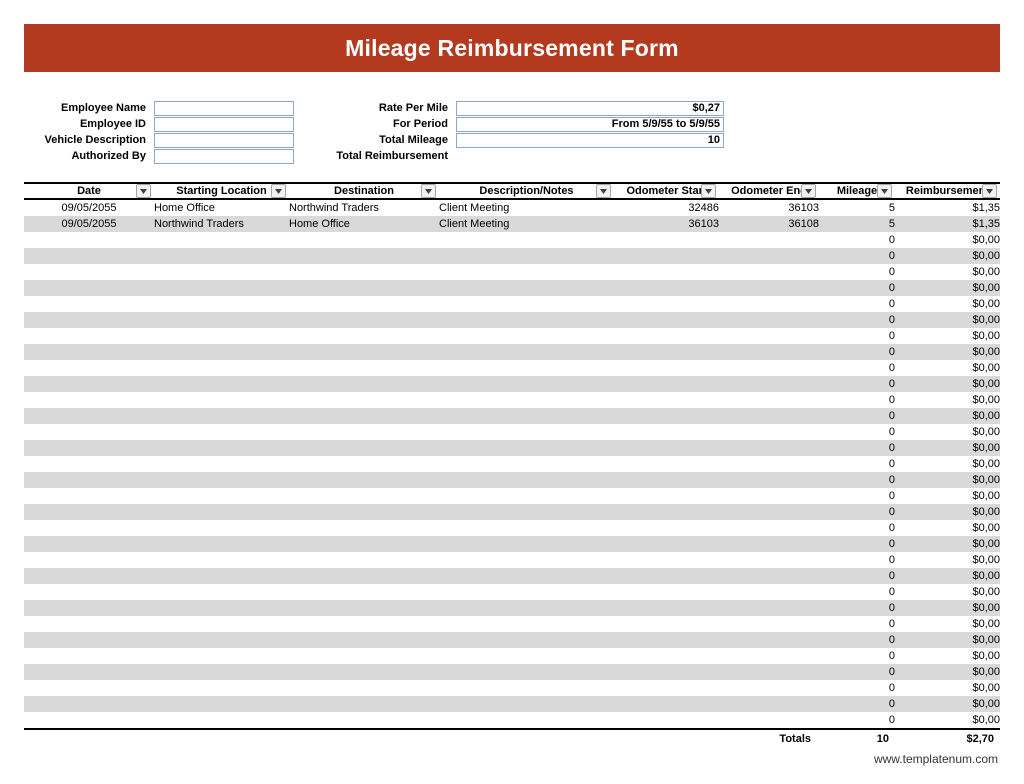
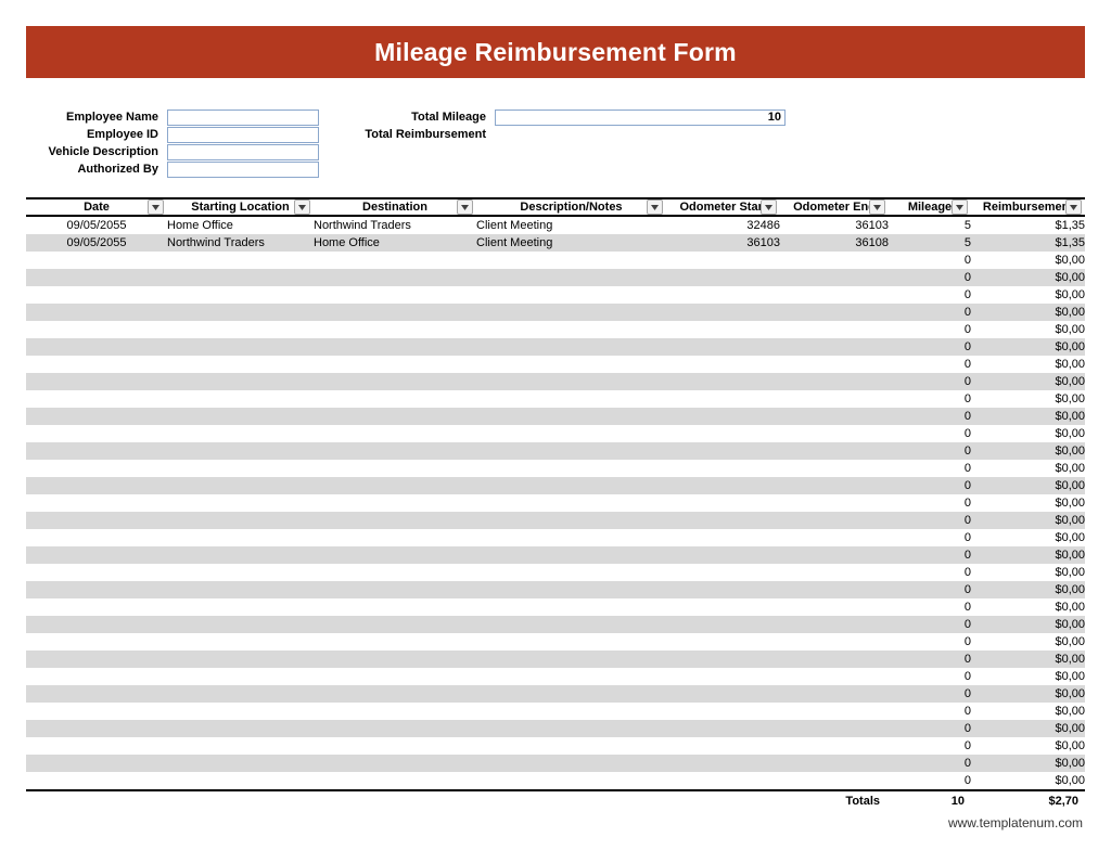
  Mileage Reimbursement Form
  Employee Name
  Employee ID
  Vehicle Description
  Authorized By
- Rate Per Mile
- $0,27
- For Period
- From 5/9/55 to 5/9/55
  Total Mileage
  10
  Total Reimbursement
  Date	Starting Location	Destination	Description/Notes	Odometer Sta	Odometer En	Mileage	Reimburseme
  09/05/2055	Home Office	Northwind Traders	Client Meeting	32486	36103	5	$1,35
  09/05/2055	Northwind Traders	Home Office	Client Meeting	36103	36108	5	$1,35
  						0	$0,00
  						0	$0,00
  						0	$0,00
  						0	$0,00
  						0	$0,00
  						0	$0,00
  						0	$0,00
  						0	$0,00
  						0	$0,00
  						0	$0,00
  						0	$0,00
  						0	$0,00
  						0	$0,00
  						0	$0,00
  						0	$0,00
  						0	$0,00
  						0	$0,00
  						0	$0,00
  						0	$0,00
  						0	$0,00
  						0	$0,00
  						0	$0,00
  						0	$0,00
  						0	$0,00
  						0	$0,00
  						0	$0,00
  						0	$0,00
  						0	$0,00
  						0	$0,00
  						0	$0,00
  						0	$0,00
  Totals	10	$2,70
  www.templatenum.com
